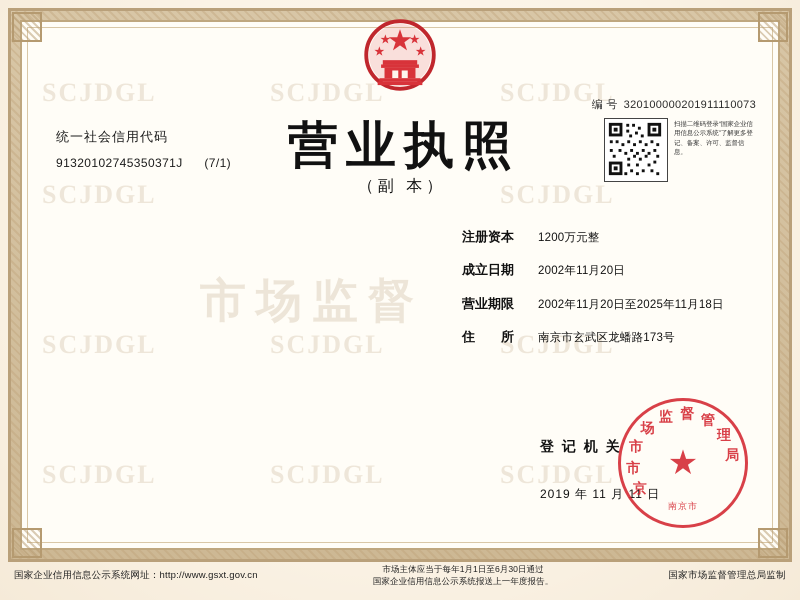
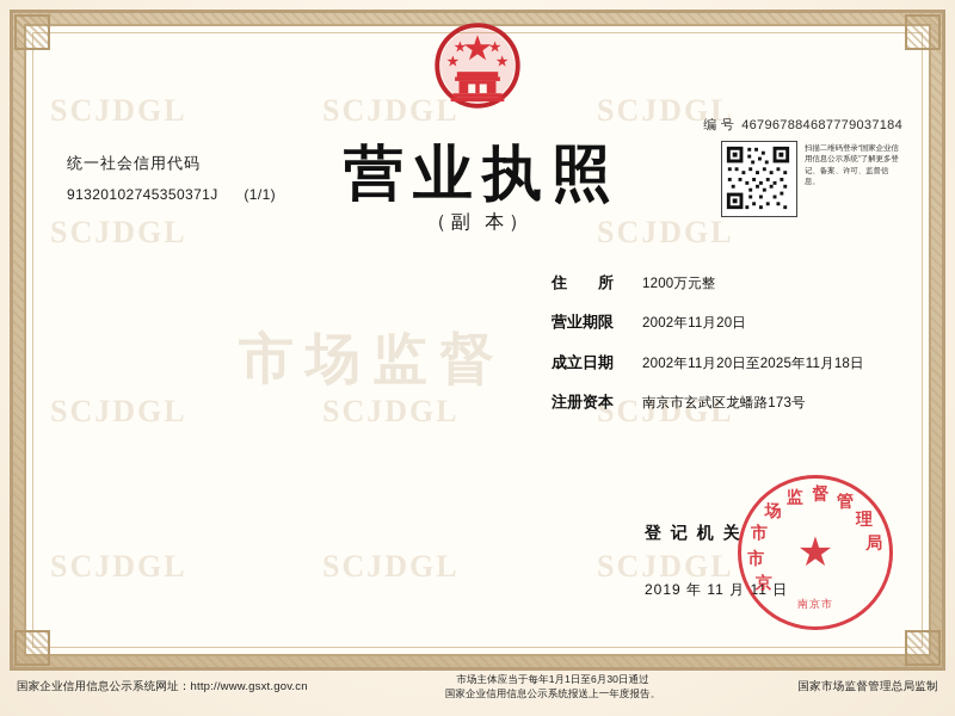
  SCJDGL
  SCJDGL
  SCJDGL
  SCJDGL
  SCJDGL
  SCJDGL
  SCJDGL
  SCJDGL
  SCJDGL
  SCJDGL
  SCJDGL
  市场监督
- 编 号 320100000201911110073
+ 编 号 467967884687779037184
  统一社会信用代码
- 91320102745350371J (7/1)
+ 91320102745350371J (1/1)
  营业执照
  （副 本）
- 注册资本
+ 住 所
  1200万元整
- 成立日期
+ 营业期限
  2002年11月20日
- 营业期限
+ 成立日期
  2002年11月20日至2025年11月18日
- 住 所
+ 注册资本
  南京市玄武区龙蟠路173号
  登 记 机 关
  2019 年 11 月 11 日
  ★
  京
  市
  市
  场
  监
  督
  管
  理
  局
  南京市
  国家企业信用信息公示系统网址：http://www.gsxt.gov.cn
  市场主体应当于每年1月1日至6月30日通过
  国家企业信用信息公示系统报送上一年度报告。
  国家市场监督管理总局监制
